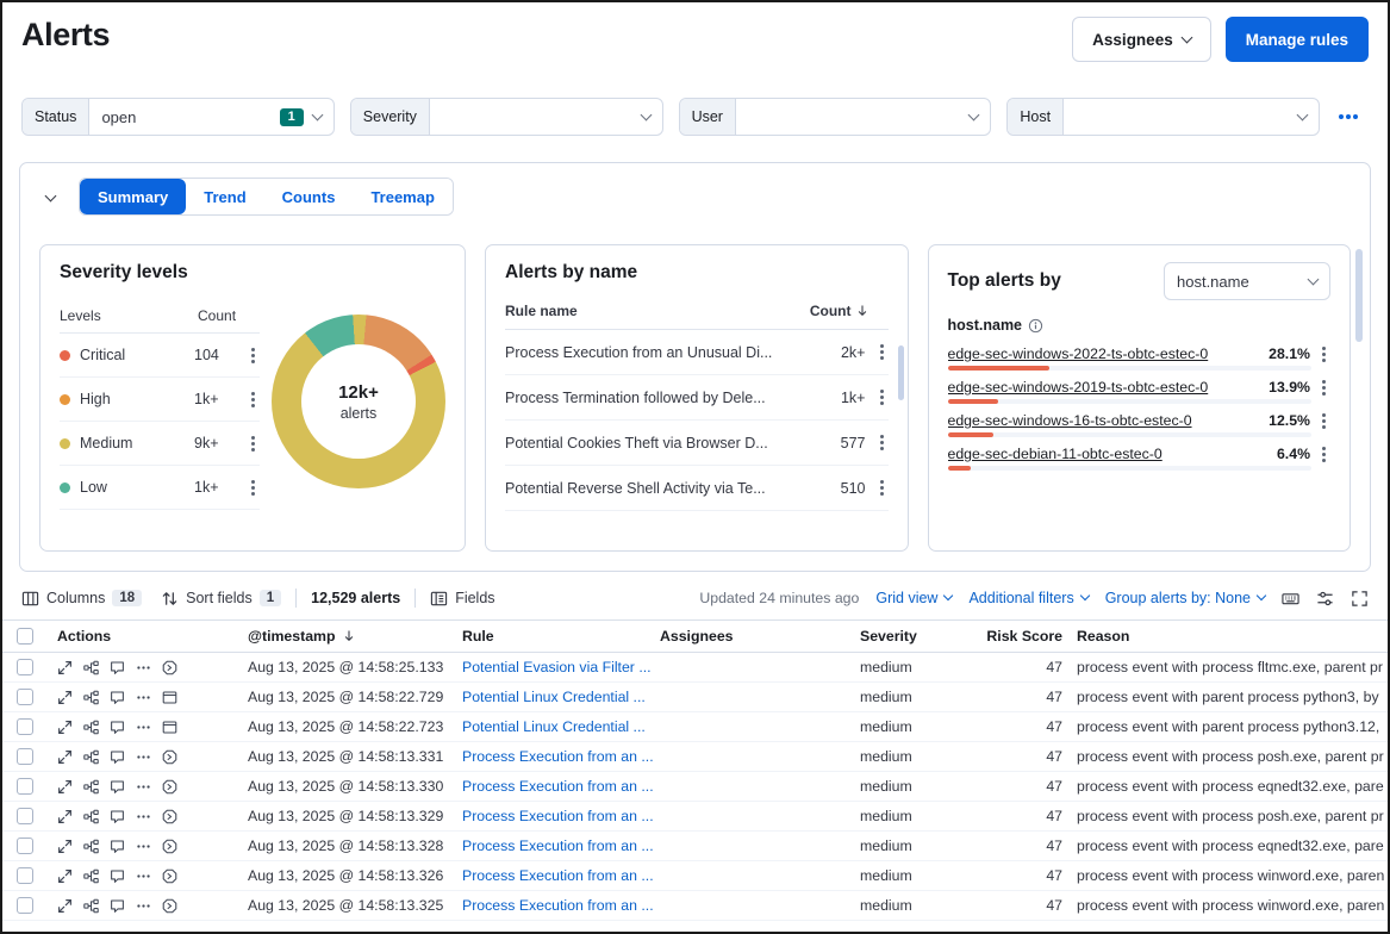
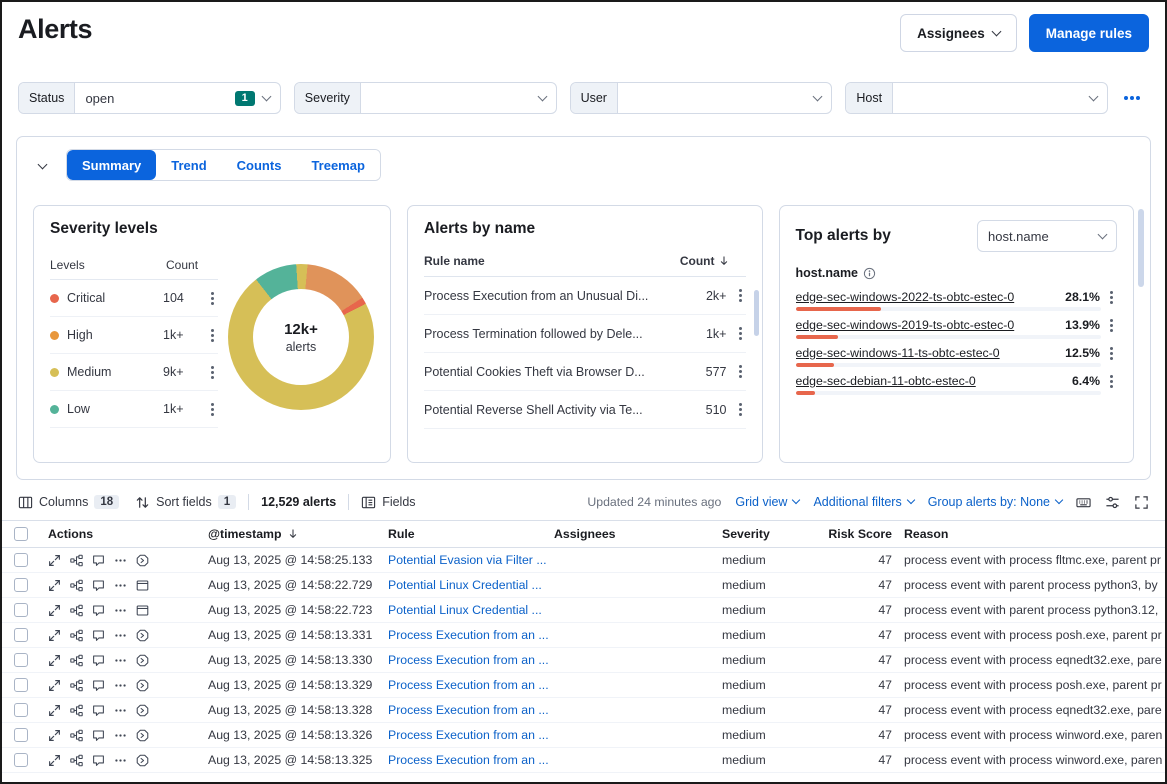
  Alerts
  Assignees
  Manage rules
  Status
  open
  1
  Severity
  User
  Host
  Summary
  Trend
  Counts
  Treemap
  Severity levels
  Levels
  Count
  Critical
  104
  High
  1k+
  Medium
  9k+
  Low
  1k+
  12k+
  alerts
  Alerts by name
  Rule name
  Count
  Process Execution from an Unusual Di...
  2k+
  Process Termination followed by Dele...
  1k+
  Potential Cookies Theft via Browser D...
  577
  Potential Reverse Shell Activity via Te...
  510
  Top alerts by
  host.name
  host.name
  edge-sec-windows-2022-ts-obtc-estec-0
  28.1%
  edge-sec-windows-2019-ts-obtc-estec-0
  13.9%
- edge-sec-windows-16-ts-obtc-estec-0
+ edge-sec-windows-11-ts-obtc-estec-0
  12.5%
  edge-sec-debian-11-obtc-estec-0
  6.4%
  Columns
  18
  Sort fields
  1
  12,529 alerts
  Fields
  Updated 24 minutes ago
  Grid view
  Additional filters
  Group alerts by: None
  Actions
  @timestamp
  Rule
  Assignees
  Severity
  Risk Score
  Reason
  Aug 13, 2025 @ 14:58:25.133
  Potential Evasion via Filter ...
  medium
  47
  process event with process fltmc.exe, parent pr
  Aug 13, 2025 @ 14:58:22.729
  Potential Linux Credential ...
  medium
  47
  process event with parent process python3, by
  Aug 13, 2025 @ 14:58:22.723
  Potential Linux Credential ...
  medium
  47
  process event with parent process python3.12,
  Aug 13, 2025 @ 14:58:13.331
  Process Execution from an ...
  medium
  47
  process event with process posh.exe, parent pr
  Aug 13, 2025 @ 14:58:13.330
  Process Execution from an ...
  medium
  47
  process event with process eqnedt32.exe, pare
  Aug 13, 2025 @ 14:58:13.329
  Process Execution from an ...
  medium
  47
  process event with process posh.exe, parent pr
  Aug 13, 2025 @ 14:58:13.328
  Process Execution from an ...
  medium
  47
  process event with process eqnedt32.exe, pare
  Aug 13, 2025 @ 14:58:13.326
  Process Execution from an ...
  medium
  47
  process event with process winword.exe, paren
  Aug 13, 2025 @ 14:58:13.325
  Process Execution from an ...
  medium
  47
  process event with process winword.exe, paren
